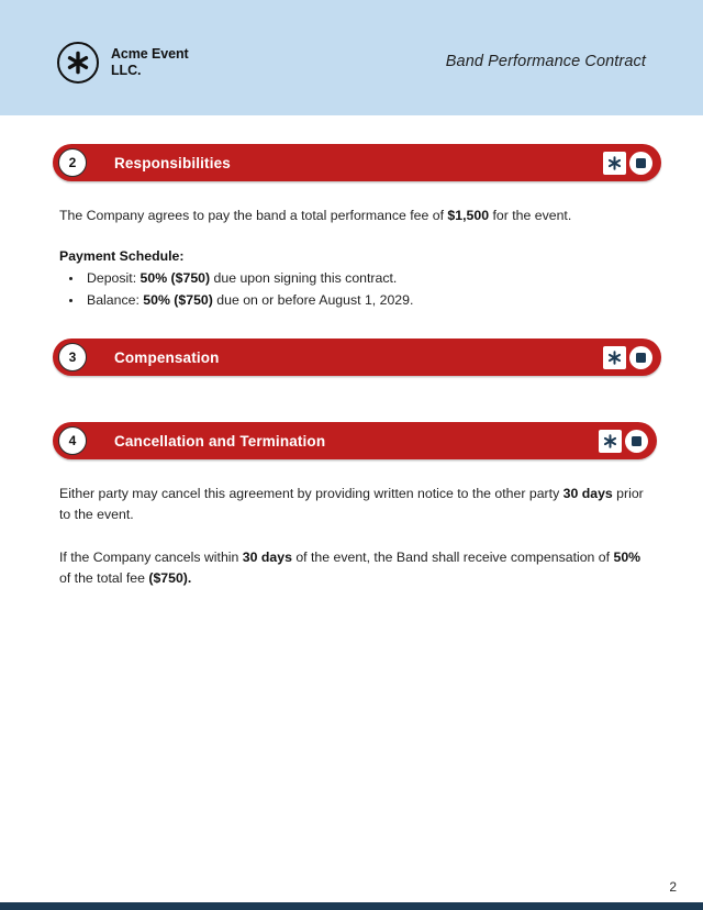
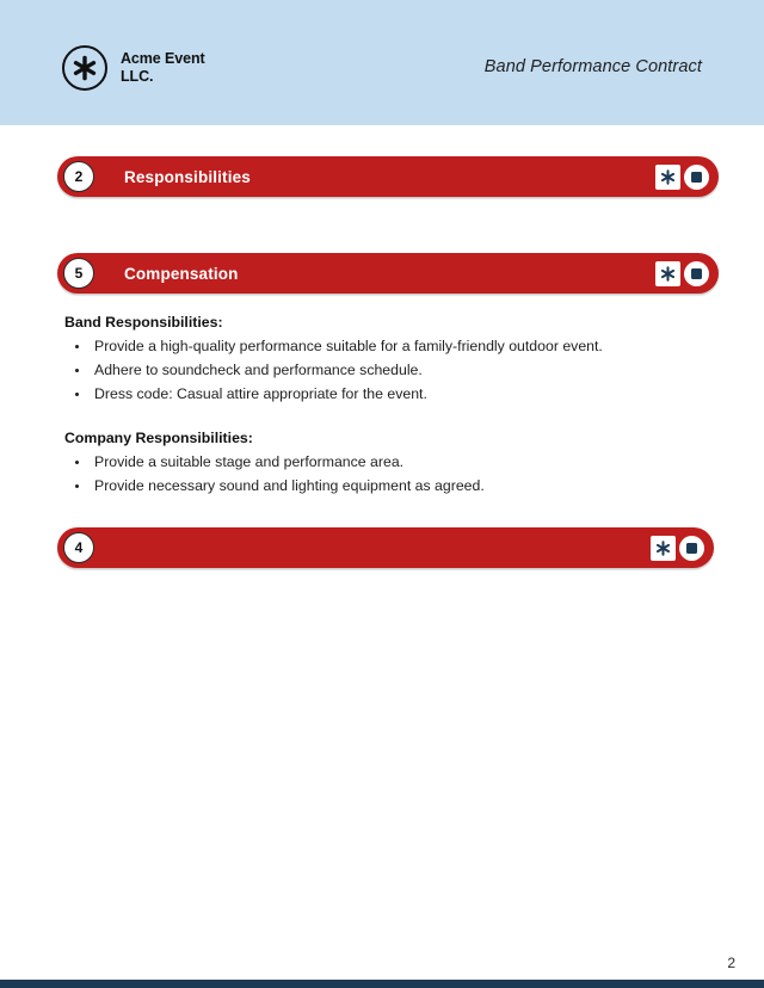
  Acme Event
  LLC.
  Band Performance Contract
  2
  Responsibilities
- The Company agrees to pay the band a total performance fee of $1,500 for the event.
- Payment Schedule:
- Deposit: 50% ($750) due upon signing this contract.
- Balance: 50% ($750) due on or before August 1, 2029.
- 3
+ 5
  Compensation
+ Band Responsibilities:
+ Provide a high-quality performance suitable for a family-friendly outdoor event.
+ Adhere to soundcheck and performance schedule.
+ Dress code: Casual attire appropriate for the event.
+ Company Responsibilities:
+ Provide a suitable stage and performance area.
+ Provide necessary sound and lighting equipment as agreed.
  4
- Cancellation and Termination
- Either party may cancel this agreement by providing written notice to the other party 30 days prior to the event.
- If the Company cancels within 30 days of the event, the Band shall receive compensation of 50% of the total fee ($750).
  2
